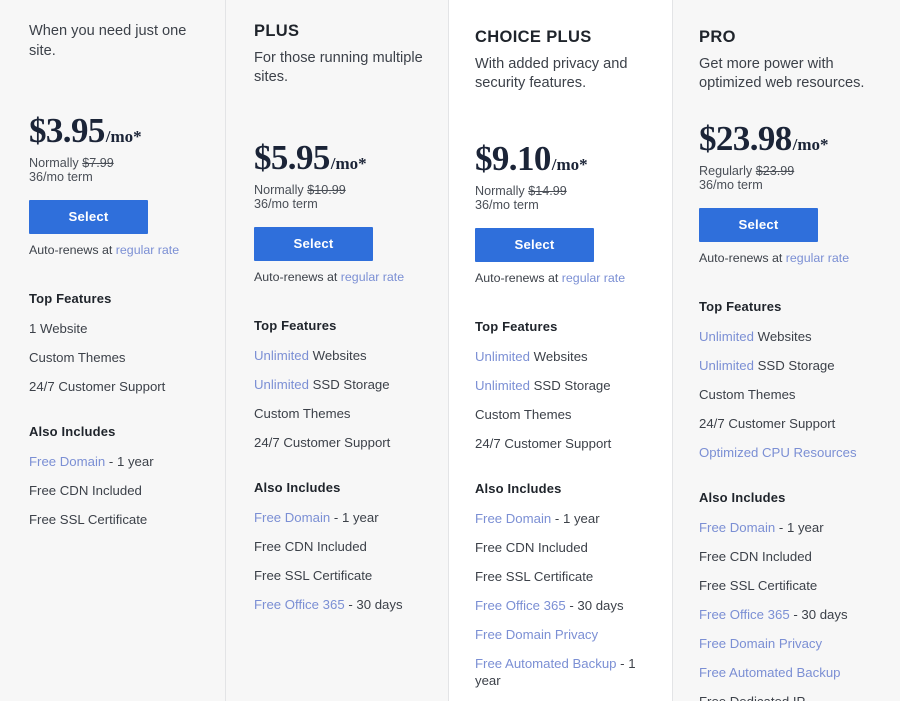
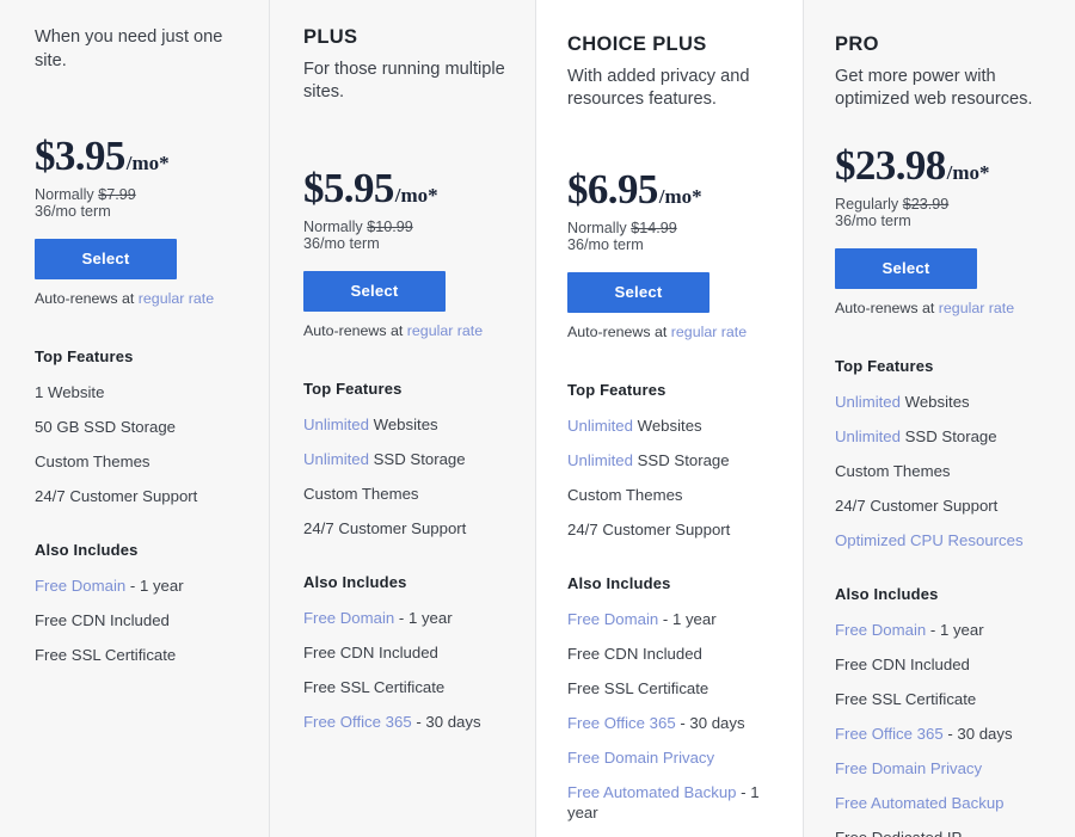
  When you need just one site.
  $3.95
  /mo*
  Normally $7.99
  36/mo term
  Select
  Auto-renews at regular rate
  Top Features
  1 Website
+ 50 GB SSD Storage
  Custom Themes
  24/7 Customer Support
  Also Includes
  Free Domain - 1 year
  Free CDN Included
  Free SSL Certificate
  PLUS
  For those running multiple sites.
  $5.95
  /mo*
  Normally $10.99
  36/mo term
  Select
  Auto-renews at regular rate
  Top Features
  Unlimited Websites
  Unlimited SSD Storage
  Custom Themes
  24/7 Customer Support
  Also Includes
  Free Domain - 1 year
  Free CDN Included
  Free SSL Certificate
  Free Office 365 - 30 days
  CHOICE PLUS
- With added privacy and security features.
+ With added privacy and resources features.
- $9.10
+ $6.95
  /mo*
  Normally $14.99
  36/mo term
  Select
  Auto-renews at regular rate
  Top Features
  Unlimited Websites
  Unlimited SSD Storage
  Custom Themes
  24/7 Customer Support
  Also Includes
  Free Domain - 1 year
  Free CDN Included
  Free SSL Certificate
  Free Office 365 - 30 days
  Free Domain Privacy
  Free Automated Backup - 1 year
  PRO
  Get more power with optimized web resources.
  $23.98
  /mo*
  Regularly $23.99
  36/mo term
  Select
  Auto-renews at regular rate
  Top Features
  Unlimited Websites
  Unlimited SSD Storage
  Custom Themes
  24/7 Customer Support
  Optimized CPU Resources
  Also Includes
  Free Domain - 1 year
  Free CDN Included
  Free SSL Certificate
  Free Office 365 - 30 days
  Free Domain Privacy
  Free Automated Backup
